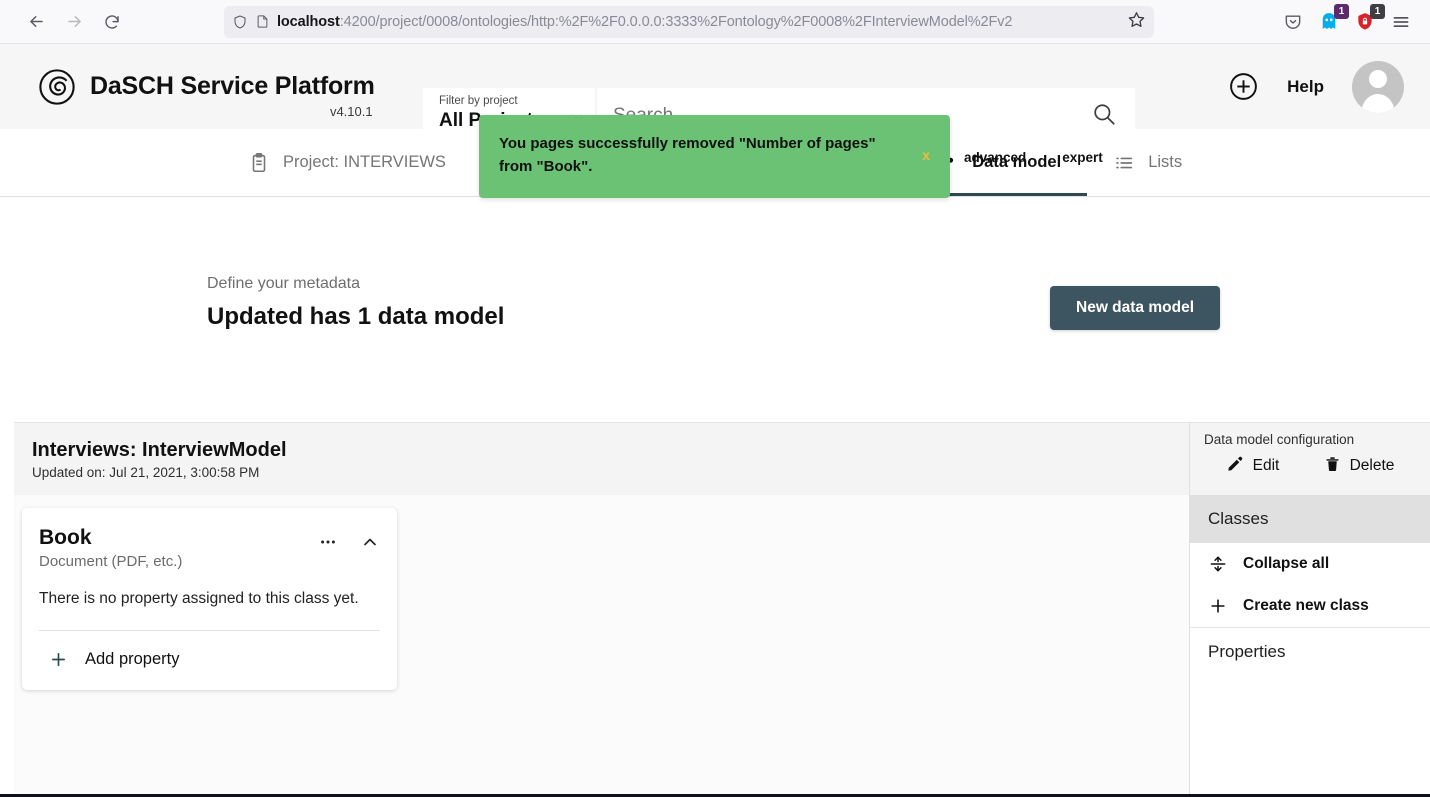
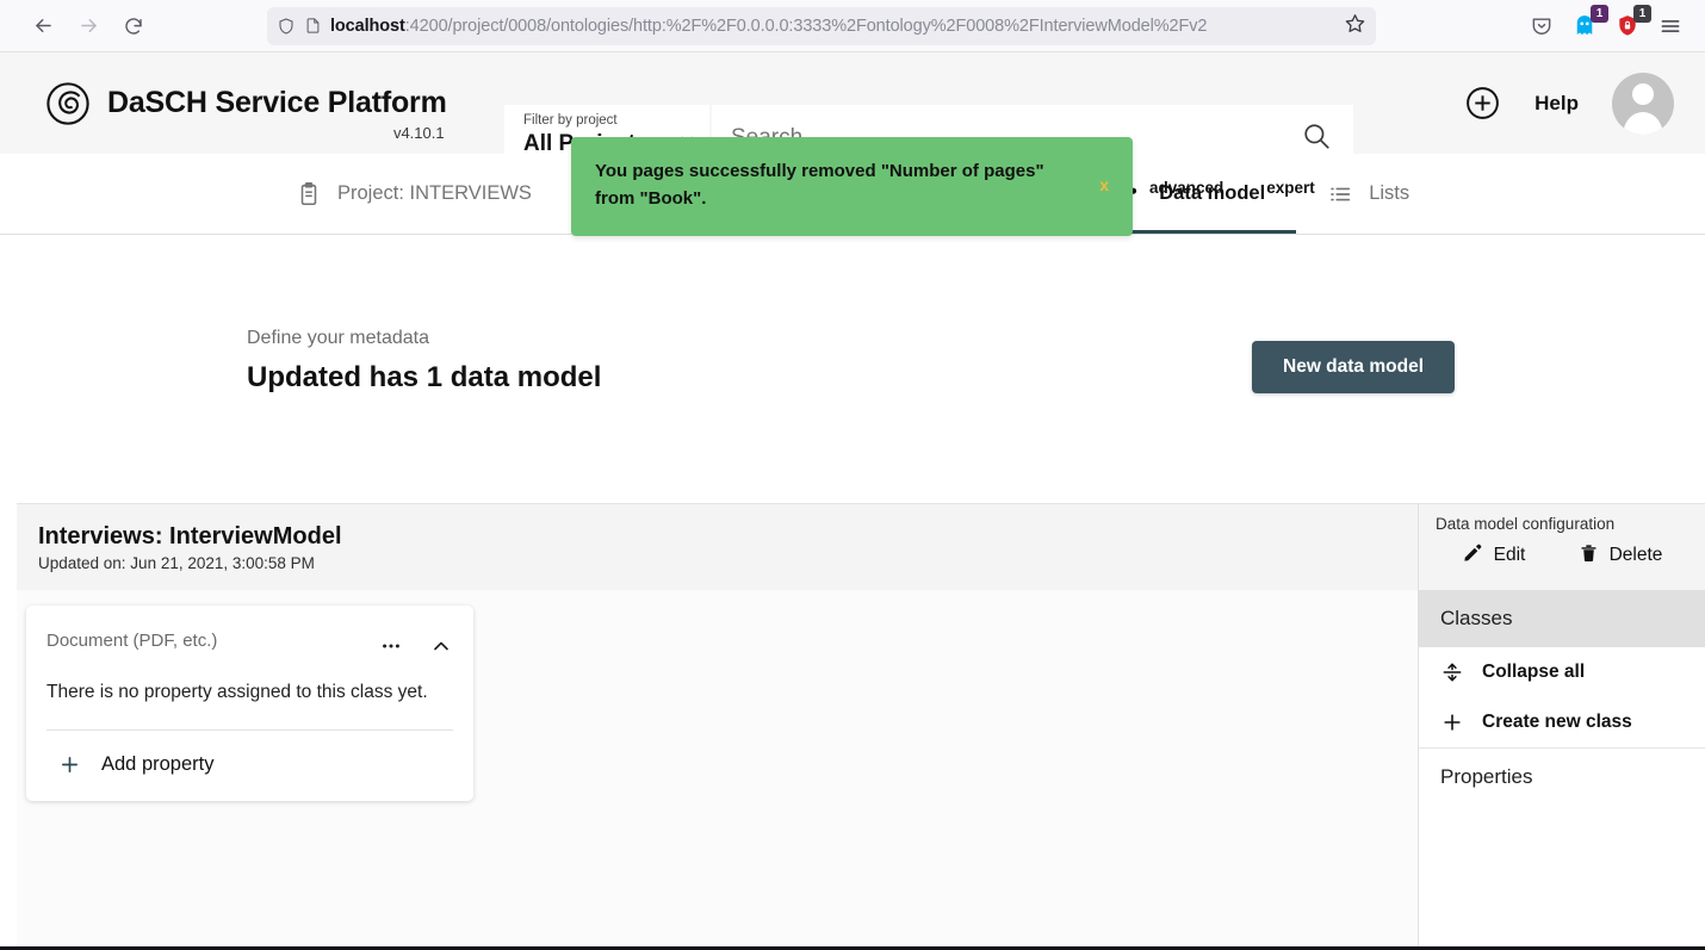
  localhost:4200/project/0008/ontologies/http:%2F%2F0.0.0.0:3333%2Fontology%2F0008%2FInterviewModel%2Fv2
  1
  1
  DaSCH Service Platform
  v4.10.1
  Filter by project
  Help
  You pages successfully removed "Number of pages" from "Book".
  x
  Project: INTERVIEWS
  Data model
  Lists
  Define your metadata
  Updated has 1 data model
  New data model
  Interviews: InterviewModel
- Updated on: Jul 21, 2021, 3:00:58 PM
+ Updated on: Jun 21, 2021, 3:00:58 PM
- Book
  Document (PDF, etc.)
  There is no property assigned to this class yet.
  Add property
  Data model configuration
  Edit
  Delete
  Classes
  Collapse all
  Create new class
  Properties
